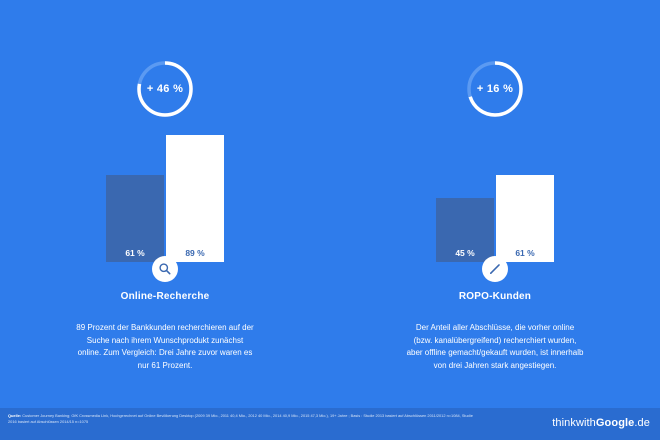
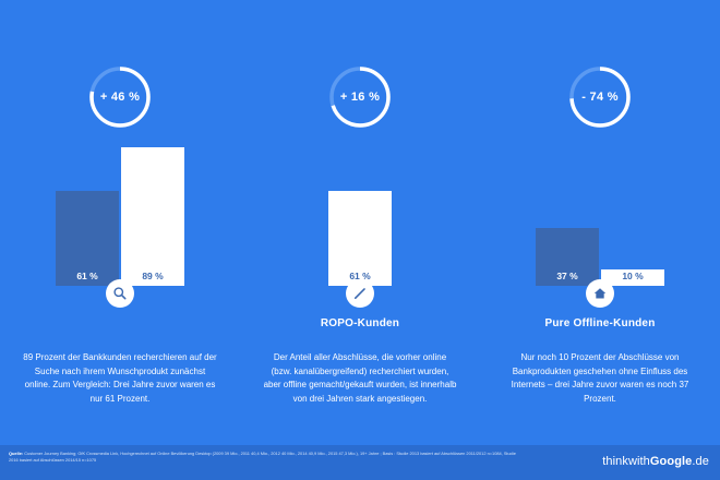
  + 46 %
  61 %
  89 %
- Online-Recherche
  89 Prozent der Bankkunden recherchieren auf der Suche nach ihrem Wunschprodukt zunächst online. Zum Vergleich: Drei Jahre zuvor waren es nur 61 Prozent.
  + 16 %
- 45 %
  61 %
  ROPO-Kunden
  Der Anteil aller Abschlüsse, die vorher online (bzw. kanalübergreifend) recherchiert wurden, aber offline gemacht/gekauft wurden, ist innerhalb von drei Jahren stark angestiegen.
+ - 74 %
+ 37 %
+ 10 %
+ Pure Offline-Kunden
+ Nur noch 10 Prozent der Abschlüsse von Bankprodukten geschehen ohne Einfluss des Internets – drei Jahre zuvor waren es noch 37 Prozent.
  thinkwithGoogle.de
